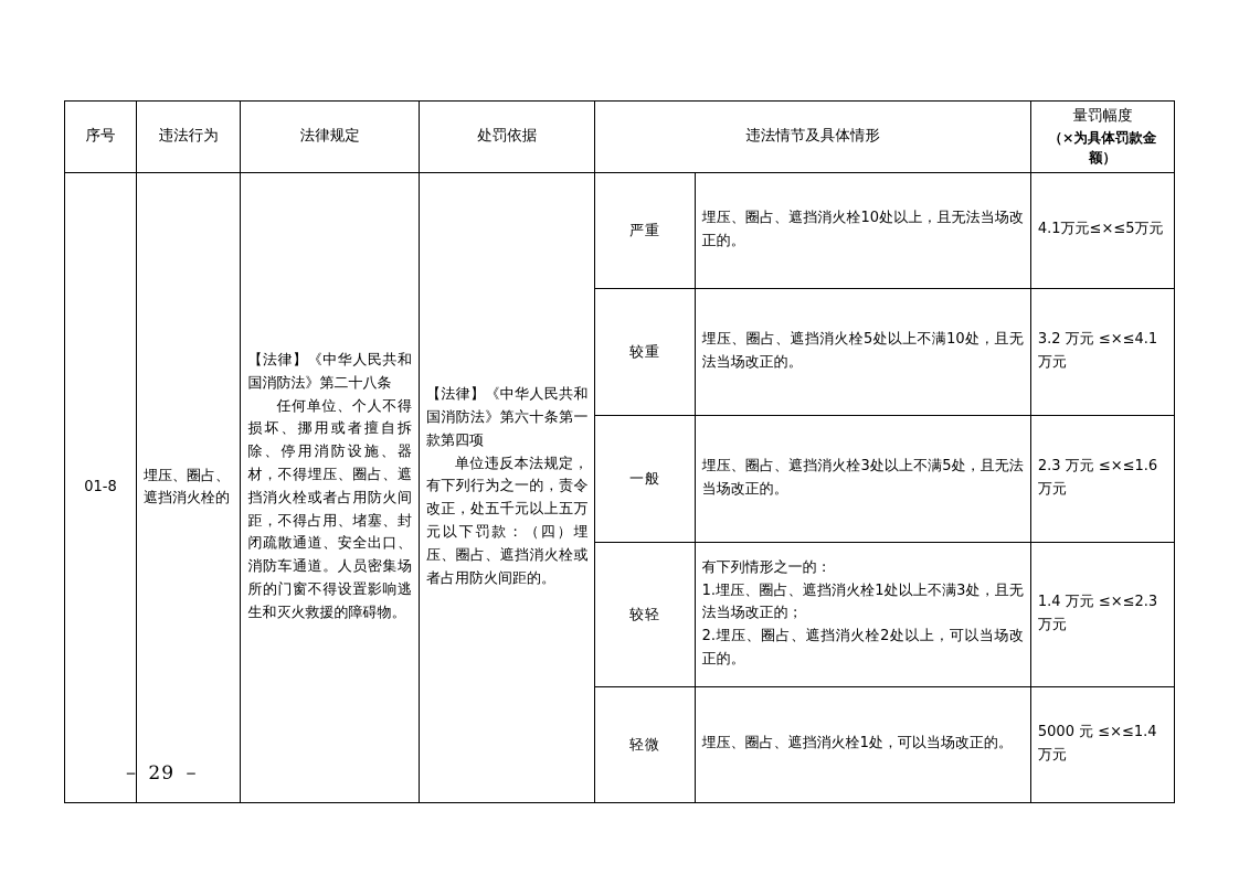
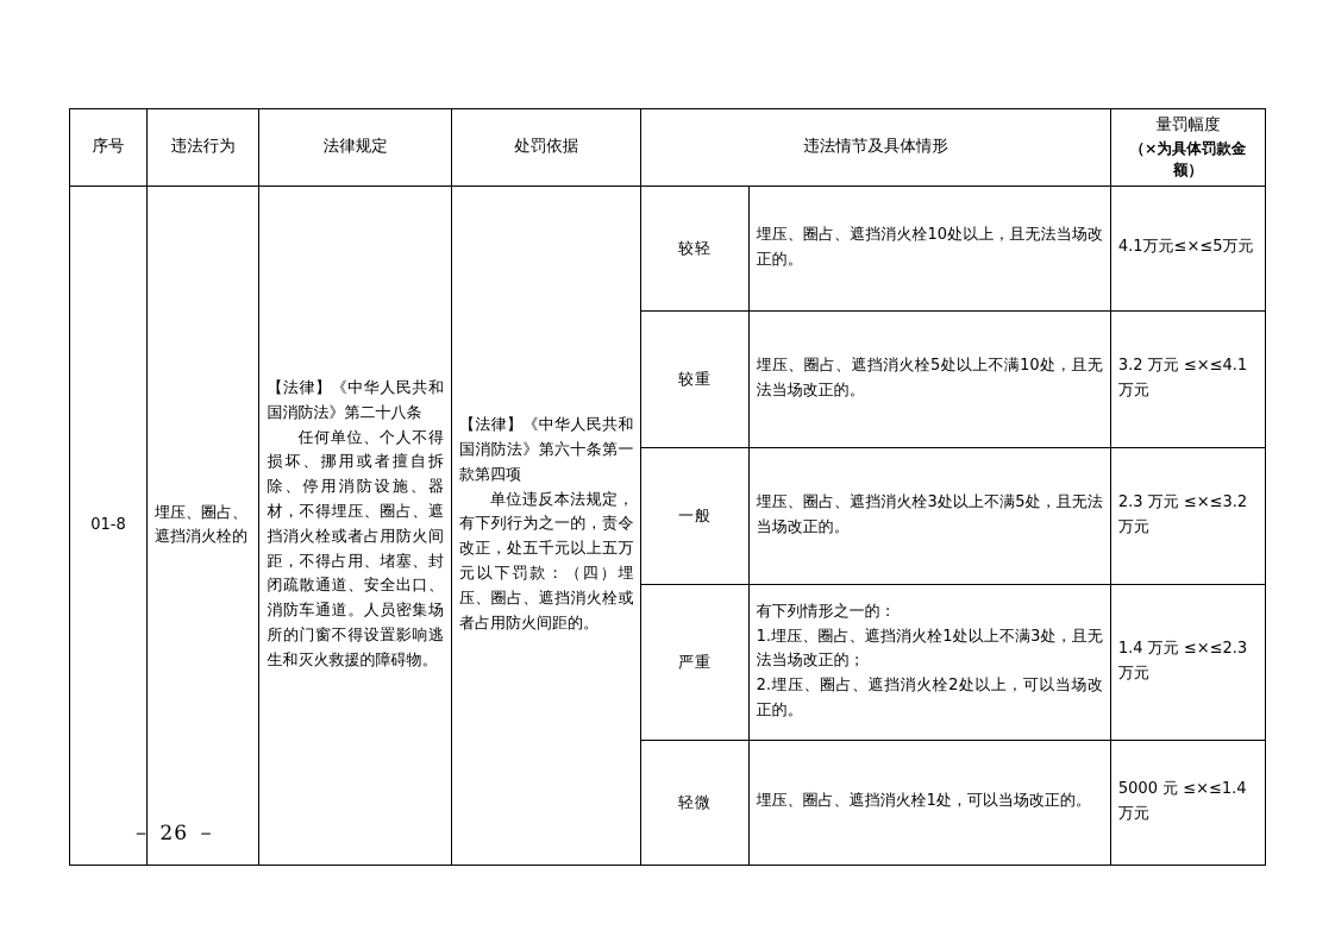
  序号	违法行为	法律规定	处罚依据	违法情节及具体情形	量罚幅度 （×为具体罚款金额）
- 01-8	埋压、圈占、遮挡消火栓的	【法律】《中华人民共和国消防法》第二十八条 任何单位、个人不得损坏、挪用或者擅自拆除、停用消防设施、器材，不得埋压、圈占、遮挡消火栓或者占用防火间距，不得占用、堵塞、封闭疏散通道、安全出口、消防车通道。人员密集场所的门窗不得设置影响逃生和灭火救援的障碍物。	【法律】《中华人民共和国消防法》第六十条第一款第四项 单位违反本法规定，有下列行为之一的，责令改正，处五千元以上五万元以下罚款：（四）埋压、圈占、遮挡消火栓或者占用防火间距的。	严重	埋压、圈占、遮挡消火栓10处以上，且无法当场改正的。	4.1万元≤×≤5万元
+ 01-8	埋压、圈占、遮挡消火栓的	【法律】《中华人民共和国消防法》第二十八条 任何单位、个人不得损坏、挪用或者擅自拆除、停用消防设施、器材，不得埋压、圈占、遮挡消火栓或者占用防火间距，不得占用、堵塞、封闭疏散通道、安全出口、消防车通道。人员密集场所的门窗不得设置影响逃生和灭火救援的障碍物。	【法律】《中华人民共和国消防法》第六十条第一款第四项 单位违反本法规定，有下列行为之一的，责令改正，处五千元以上五万元以下罚款：（四）埋压、圈占、遮挡消火栓或者占用防火间距的。	较轻	埋压、圈占、遮挡消火栓10处以上，且无法当场改正的。	4.1万元≤×≤5万元
  较重	埋压、圈占、遮挡消火栓5处以上不满10处，且无法当场改正的。	3.2 万元 ≤×≤4.1 万元
- 一般	埋压、圈占、遮挡消火栓3处以上不满5处，且无法当场改正的。	2.3 万元 ≤×≤1.6 万元
+ 一般	埋压、圈占、遮挡消火栓3处以上不满5处，且无法当场改正的。	2.3 万元 ≤×≤3.2 万元
- 较轻	有下列情形之一的： 1.埋压、圈占、遮挡消火栓1处以上不满3处，且无法当场改正的； 2.埋压、圈占、遮挡消火栓2处以上，可以当场改正的。	1.4 万元 ≤×≤2.3 万元
+ 严重	有下列情形之一的： 1.埋压、圈占、遮挡消火栓1处以上不满3处，且无法当场改正的； 2.埋压、圈占、遮挡消火栓2处以上，可以当场改正的。	1.4 万元 ≤×≤2.3 万元
  轻微	埋压、圈占、遮挡消火栓1处，可以当场改正的。	5000 元 ≤×≤1.4 万元
- － 29 －
+ － 26 －
